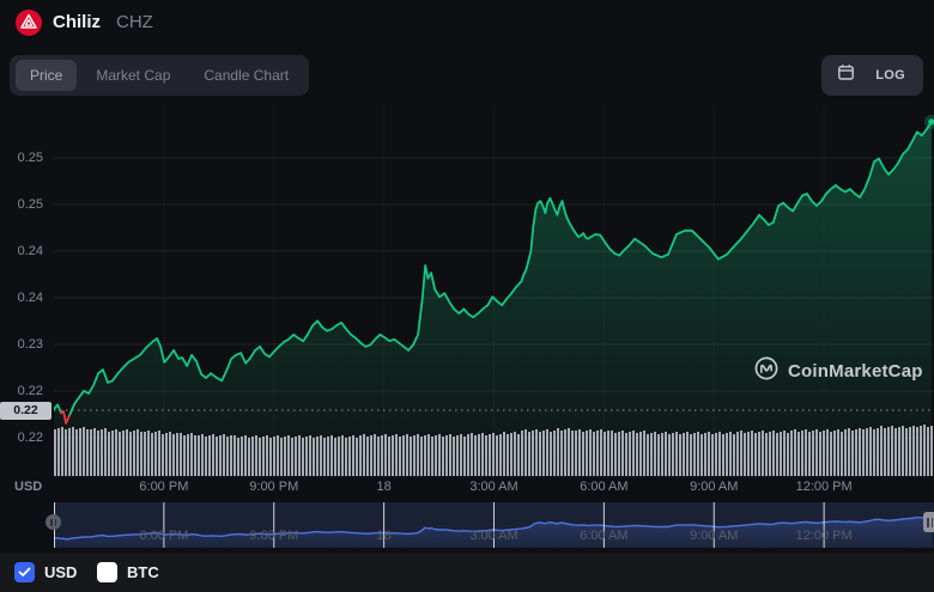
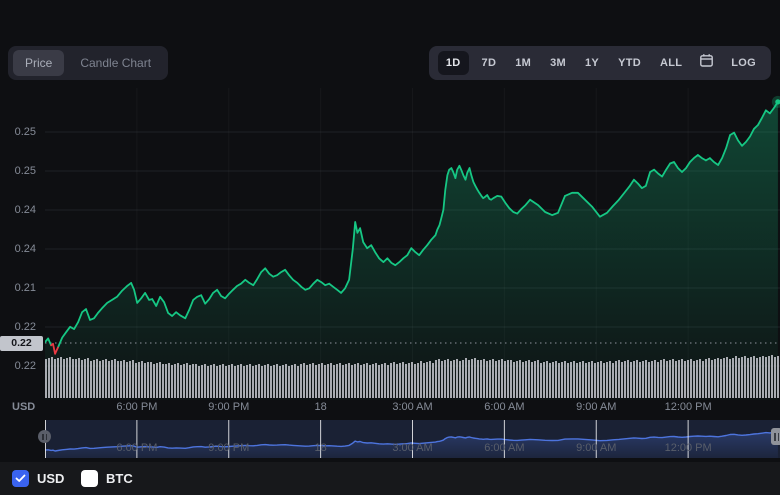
- Chiliz
- CHZ
  Price
- Market Cap
  Candle Chart
+ 1D
+ 7D
+ 1M
+ 3M
+ 1Y
+ YTD
+ ALL
  LOG
  0.25
  0.25
  0.24
  0.24
- 0.23
+ 0.21
  0.22
  0.22
  0.22
- CoinMarketCap
  USD
  6:00 PM
  9:00 PM
  18
  3:00 AM
  6:00 AM
  9:00 AM
  12:00 PM
  6:00 PM
  9:00 PM
  18
  3:00 AM
  6:00 AM
  9:00 AM
  12:00 PM
  USD
  BTC
